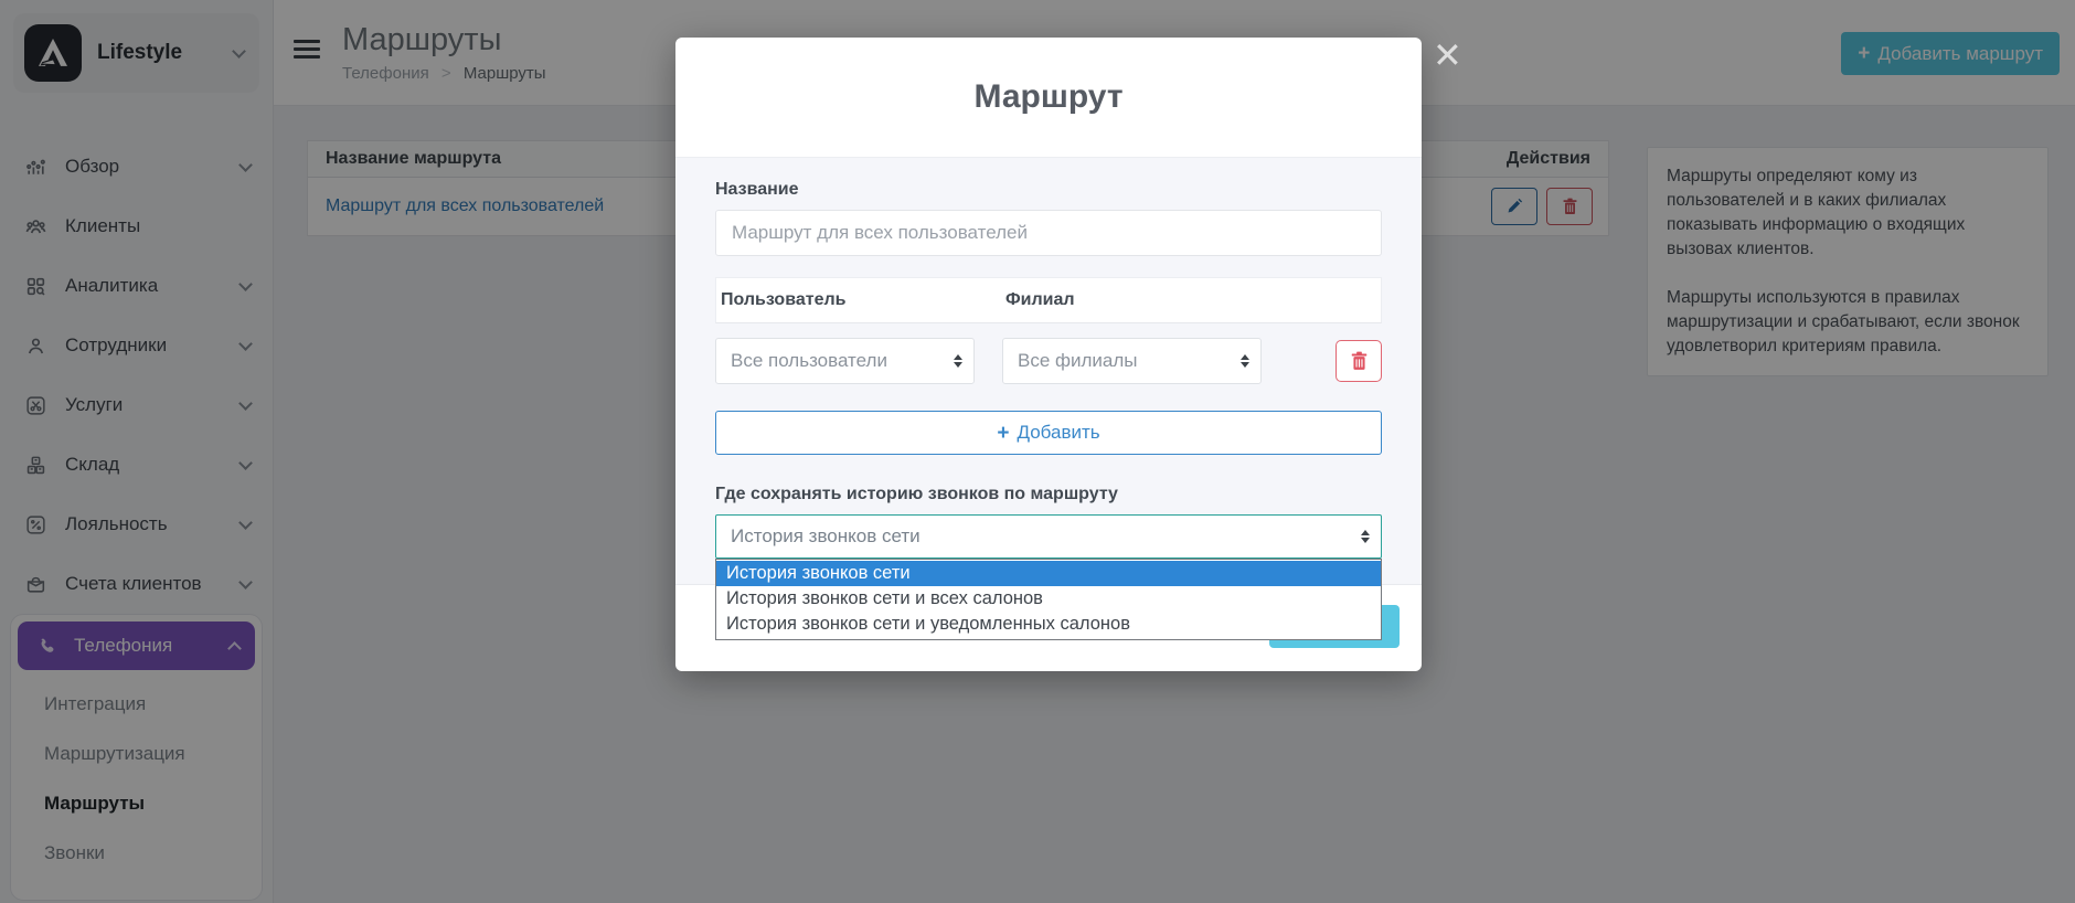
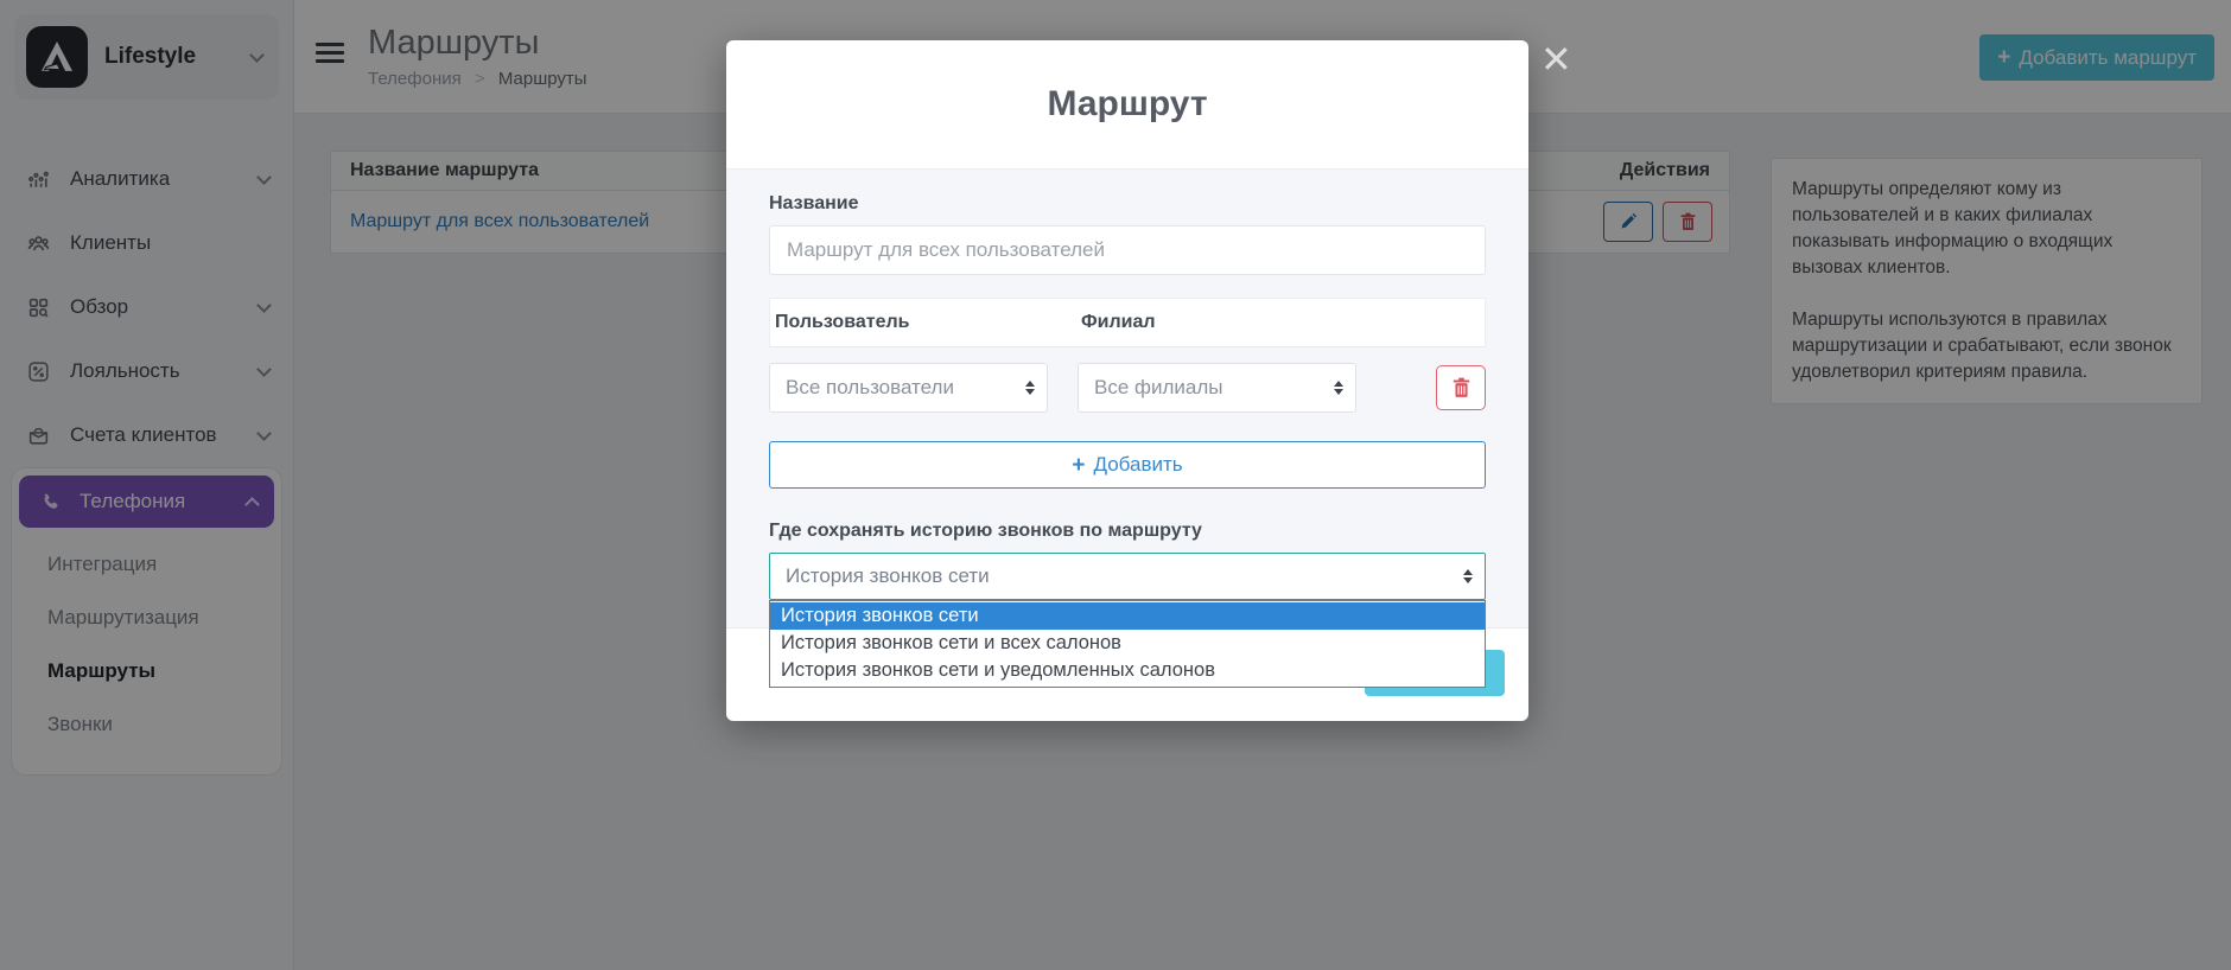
  Lifestyle
- Обзор
+ Аналитика
  Клиенты
- Аналитика
+ Обзор
- Сотрудники
- Услуги
- Склад
  Лояльность
  Счета клиентов
  Телефония
  Интеграция
  Маршрутизация
  Маршруты
  Звонки
  Маршруты
  Телефония > Маршруты
  +
  Добавить маршрут
  Название маршрута
  Действия
  Маршрут для всех пользователей
  Маршруты определяют кому из пользователей и в каких филиалах показывать информацию о входящих вызовах клиентов.
  Маршруты используются в правилах маршрутизации и срабатывают, если звонок удовлетворил критериям правила.
  ✕
  Маршрут
  Название Маршрут для всех пользователей
  Пользователь
  Филиал
  Все пользователи
  Все филиалы
  +
  Добавить
  Где сохранять историю звонков по маршруту
  История звонков сети
  История звонков сети
  История звонков сети и всех салонов
  История звонков сети и уведомленных салонов
